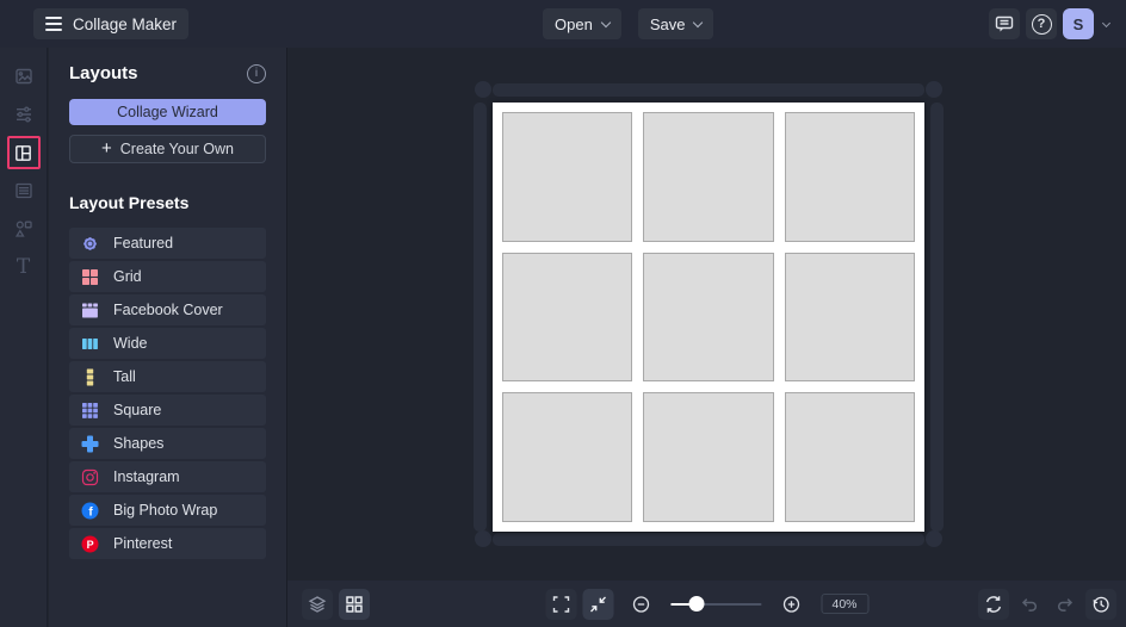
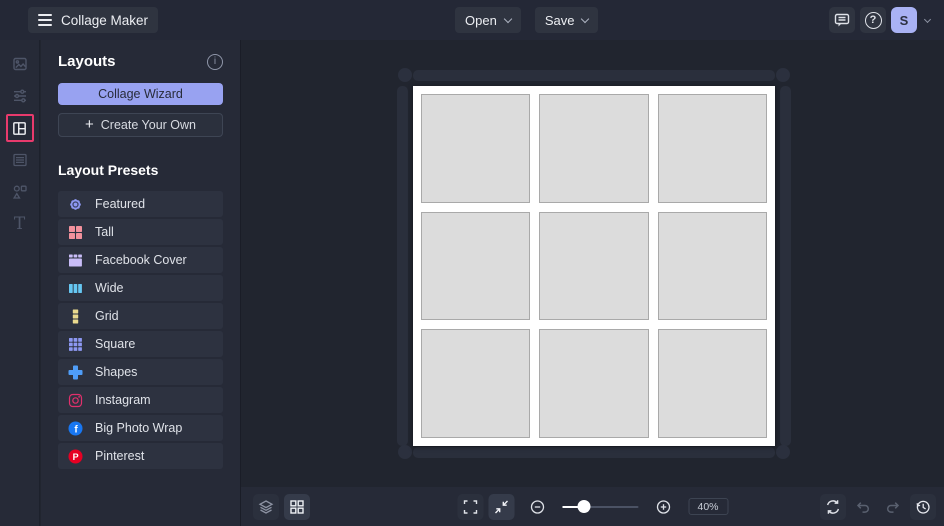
  Collage Maker
  Open
  Save
  ?
  S
  T
  Layouts
  i
  Collage Wizard
  +
  Create Your Own
  Layout Presets
  Featured
- Grid
+ Tall
  Facebook Cover
  Wide
- Tall
+ Grid
  Square
  Shapes
  Instagram
  f
  Big Photo Wrap
  P
  Pinterest
  40%
